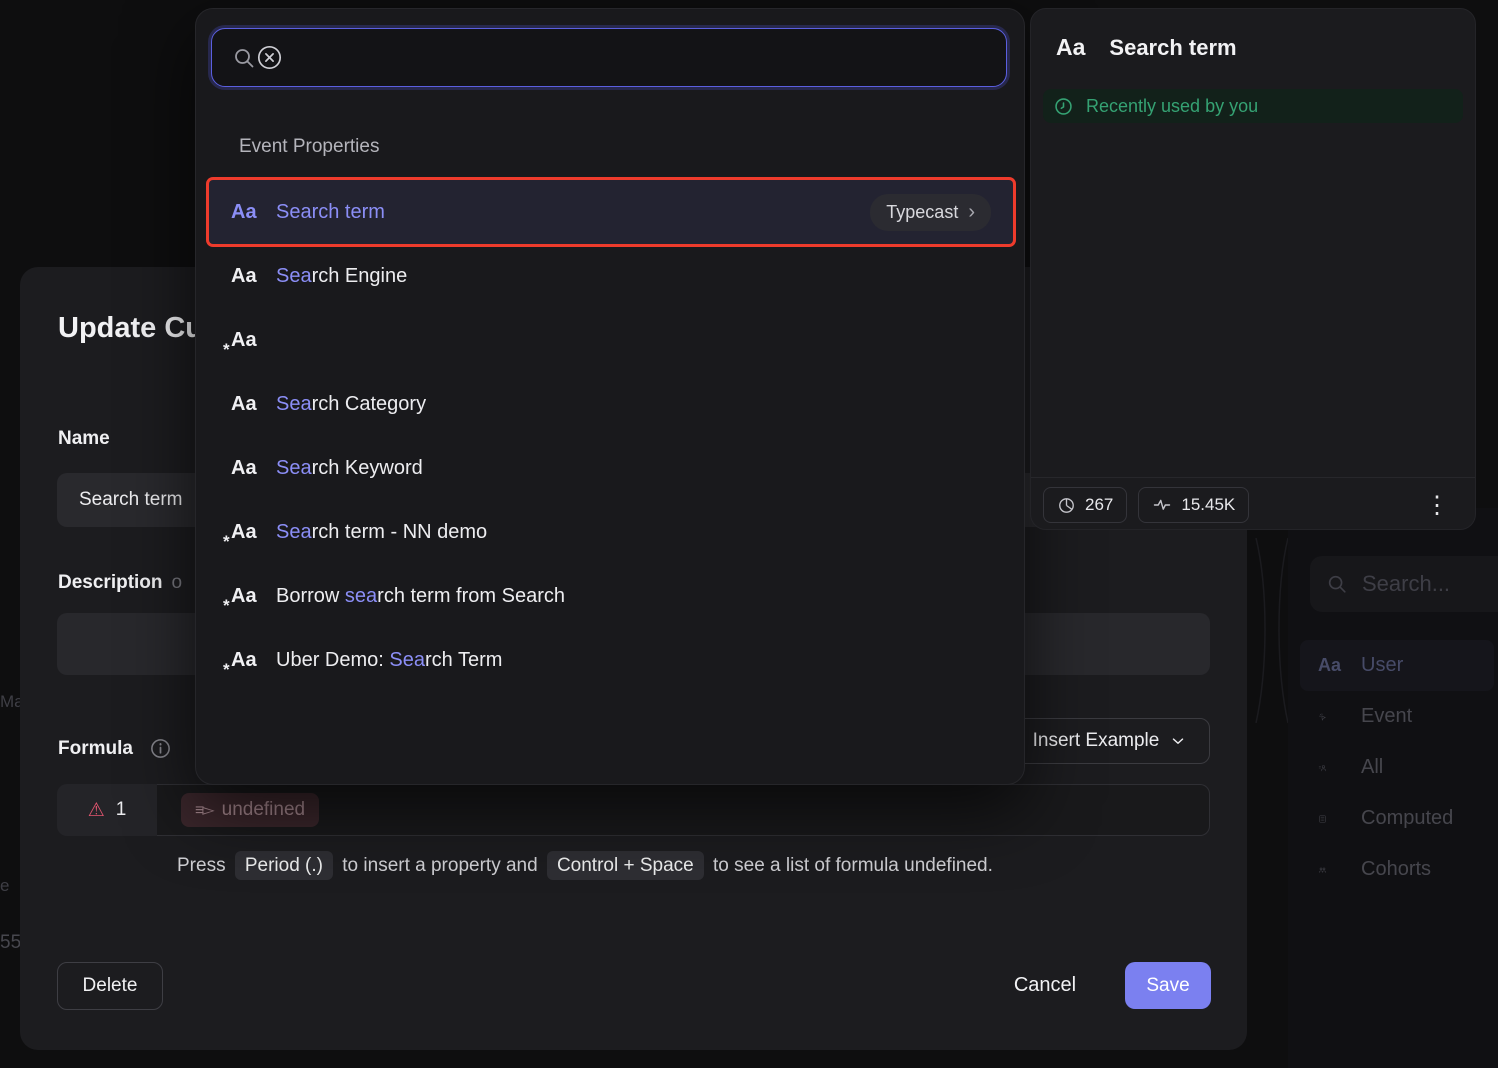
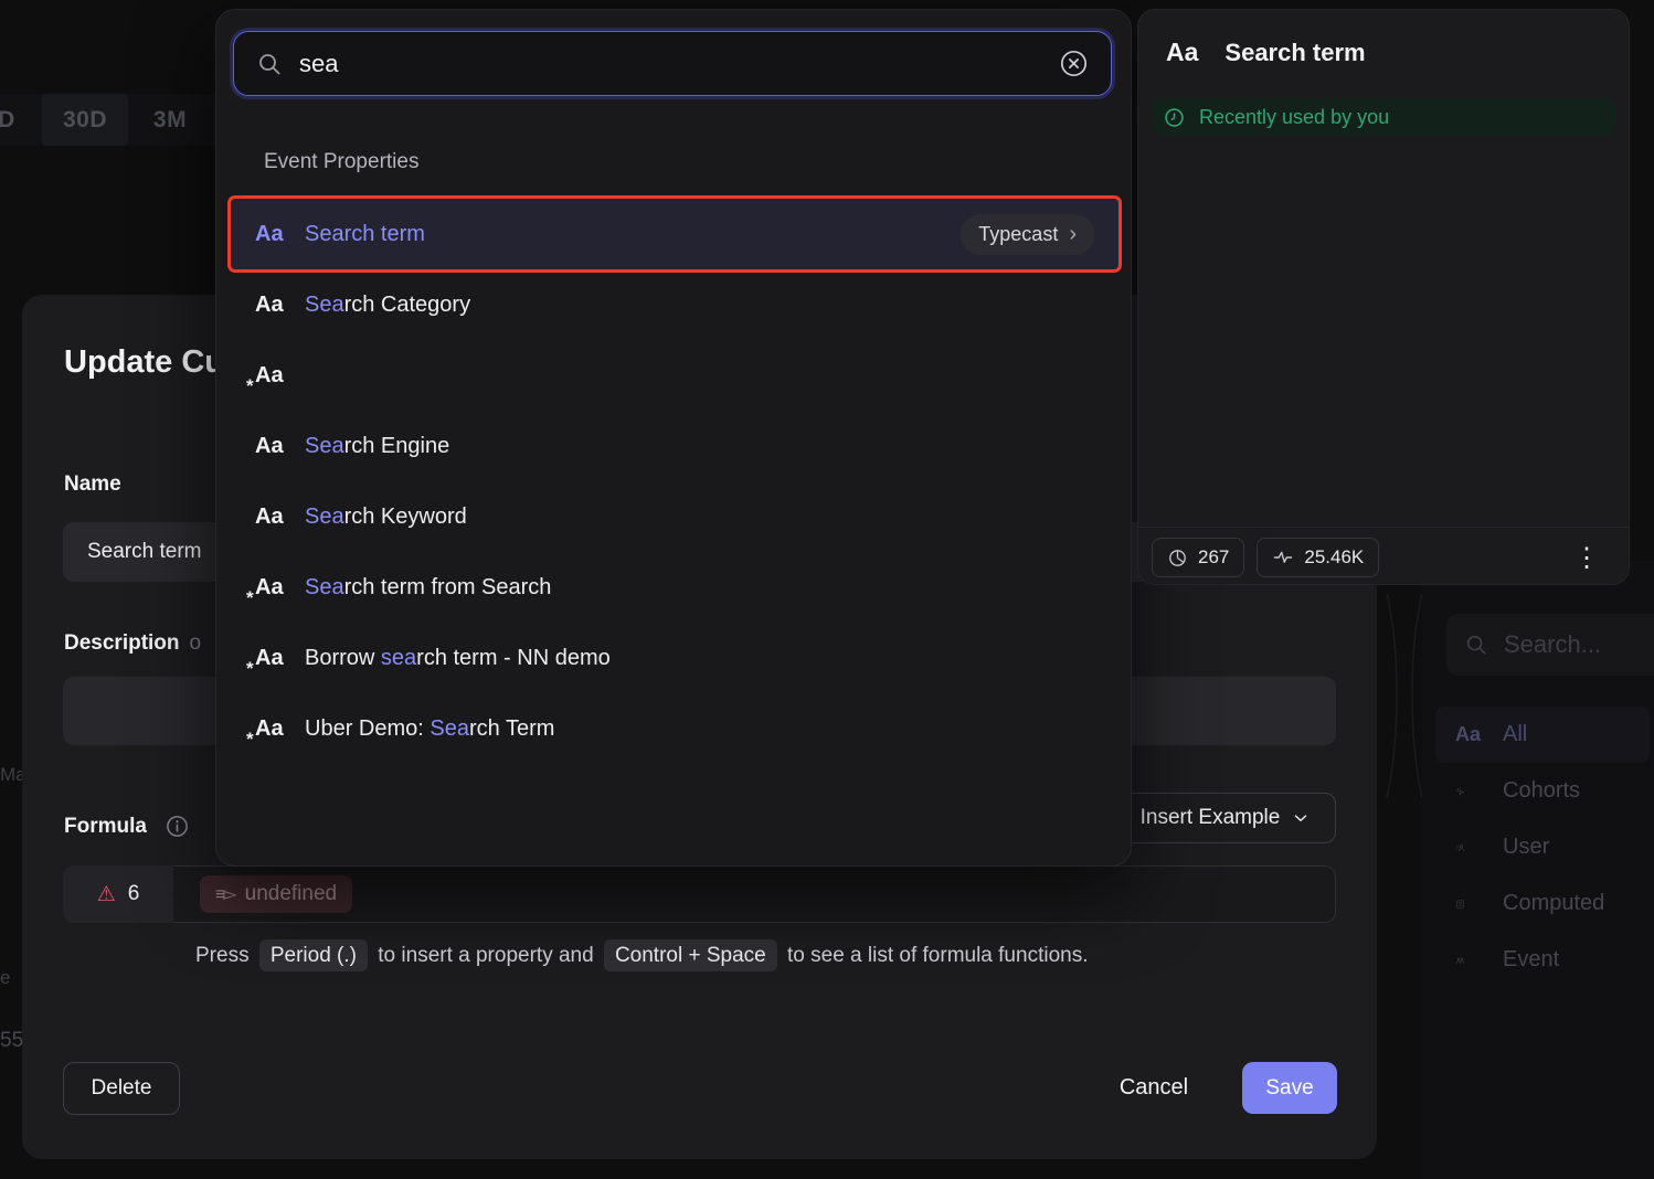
+ D
+ 30D
+ 3M
  e
  55
  Search...
  Aa
- User
+ All
- Event
+ Cohorts
- All
+ User
  Computed
- Cohorts
+ Event
  Update C
  Name
  Search term
  Description o
  Formula
  Insert Example
  ⚠
- 1
+ 6
  ≡▻
  undefined
- Press Period (.) to insert a property and Control + Space to see a list of formula undefined.
+ Press Period (.) to insert a property and Control + Space to see a list of formula functions.
  Delete
  Cancel
  Save
+ sea
  Event Properties
  Aa
  Search term
  Typecast
  ›
  Aa
- Search Engine
+ Search Category
  Aa
  *
  Aa
- Search Category
+ Search Engine
  Aa
  Search Keyword
  Aa
  *
- Search term - NN demo
+ Search term from Search
  Aa
  *
- Borrow search term from Search
+ Borrow search term - NN demo
  Aa
  *
  Uber Demo: Search Term
  Aa
  Search term
  Recently used by you
  267
- 15.45K
+ 25.46K
  ⋮
